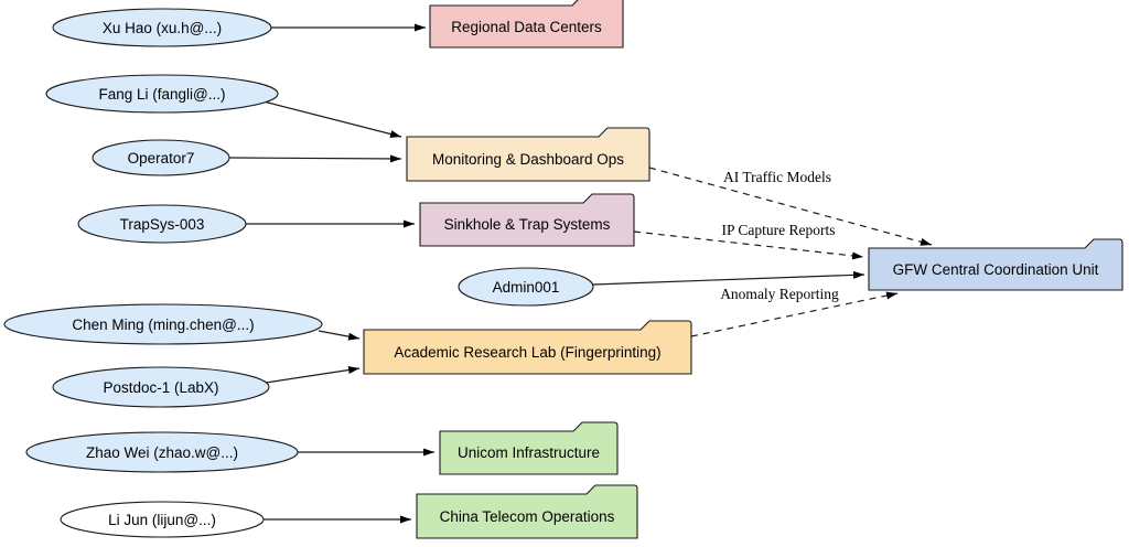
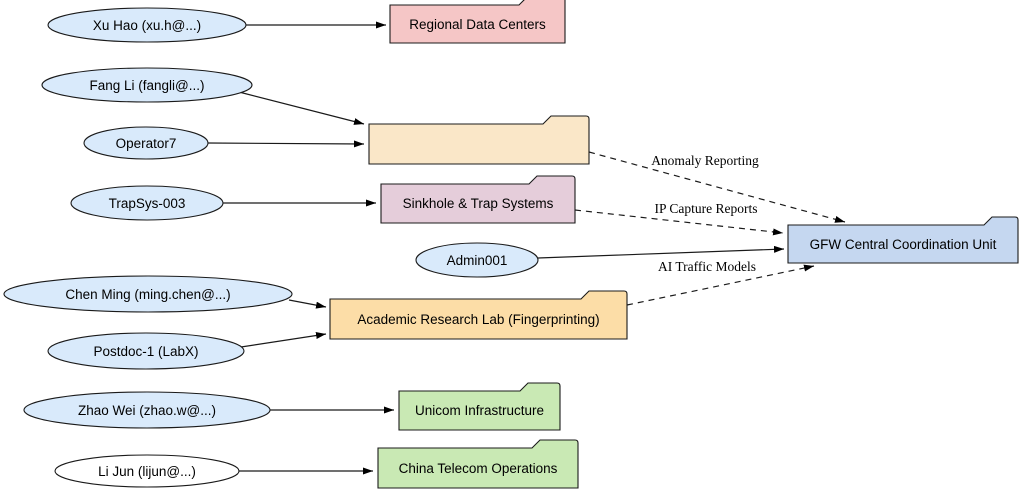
  Xu Hao (xu.h@...)
  Regional Data Centers
  Fang Li (fangli@...)
  Operator7
- Monitoring & Dashboard Ops
  TrapSys-003
  Sinkhole & Trap Systems
  Admin001
  GFW Central Coordination Unit
  Chen Ming (ming.chen@...)
  Academic Research Lab (Fingerprinting)
  Postdoc-1 (LabX)
  Zhao Wei (zhao.w@...)
  Unicom Infrastructure
  Li Jun (lijun@...)
  China Telecom Operations
- AI Traffic Models
+ Anomaly Reporting
  IP Capture Reports
- Anomaly Reporting
+ AI Traffic Models
